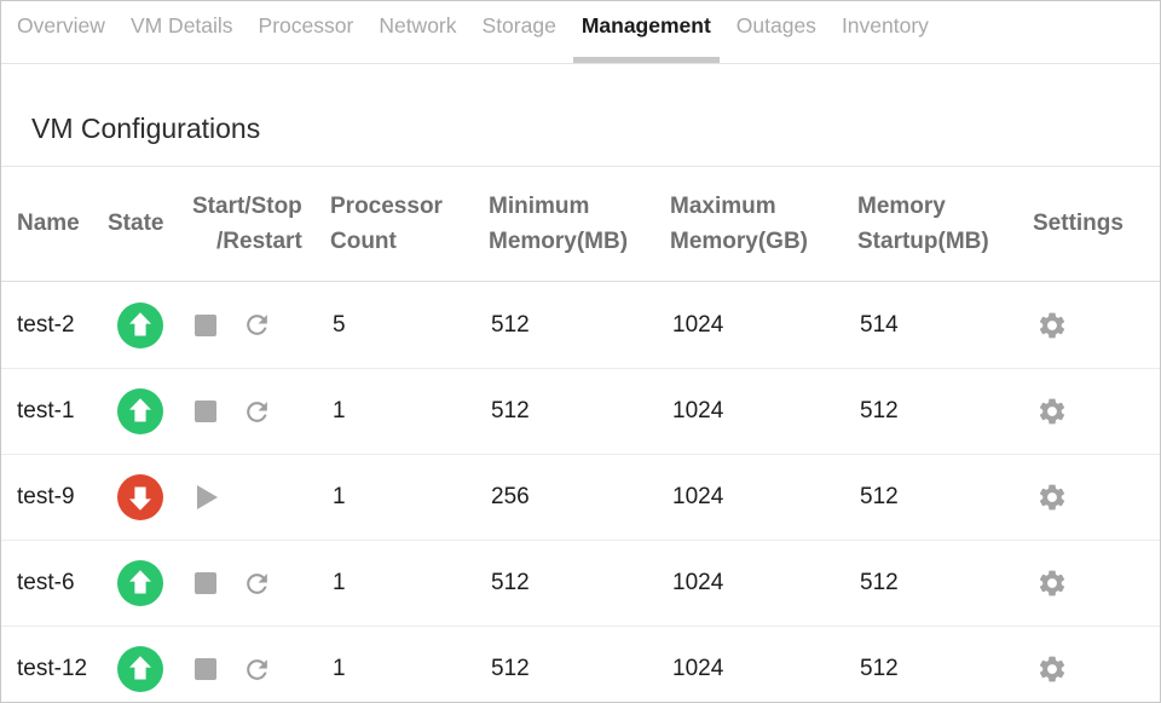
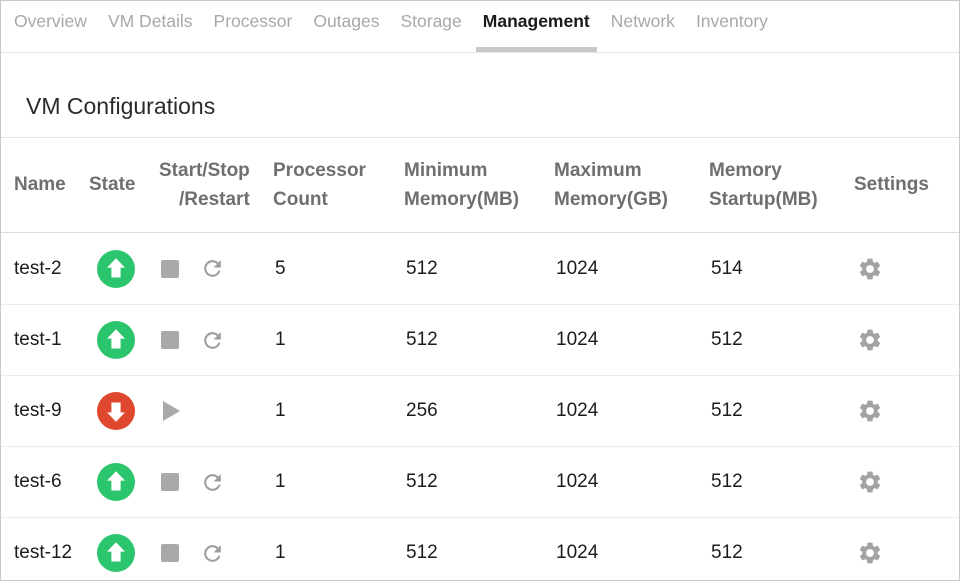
  Overview
  VM Details
  Processor
- Network
+ Outages
  Storage
  Management
- Outages
+ Network
  Inventory
  VM Configurations
  Name
  State
  Start/Stop
  /Restart
  Processor
  Count
  Minimum
  Memory(MB)
  Maximum
  Memory(GB)
  Memory
  Startup(MB)
  Settings
  test-2
  5
  512
  1024
  514
  test-1
  1
  512
  1024
  512
  test-9
  1
  256
  1024
  512
  test-6
  1
  512
  1024
  512
  test-12
  1
  512
  1024
  512
